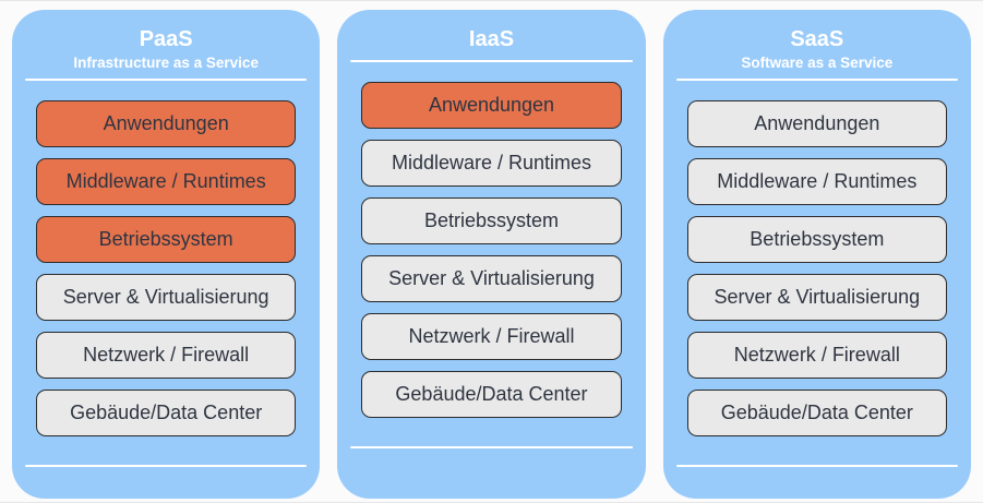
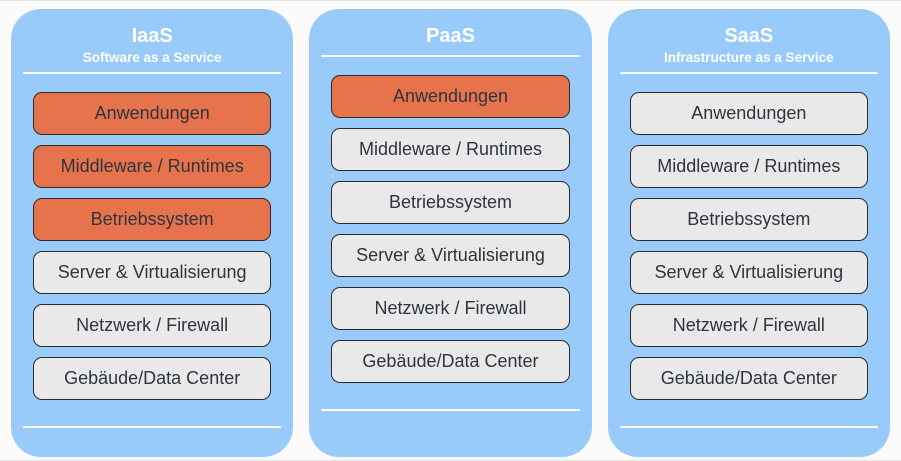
- PaaS
+ IaaS
- Infrastructure as a Service
+ Software as a Service
  Anwendungen
  Middleware / Runtimes
  Betriebssystem
  Server & Virtualisierung
  Netzwerk / Firewall
  Gebäude/Data Center
- IaaS
+ PaaS
  Anwendungen
  Middleware / Runtimes
  Betriebssystem
  Server & Virtualisierung
  Netzwerk / Firewall
  Gebäude/Data Center
  SaaS
- Software as a Service
+ Infrastructure as a Service
  Anwendungen
  Middleware / Runtimes
  Betriebssystem
  Server & Virtualisierung
  Netzwerk / Firewall
  Gebäude/Data Center
